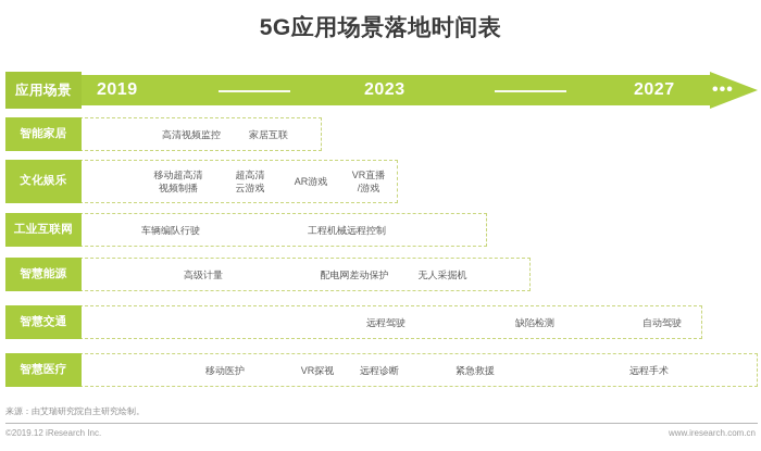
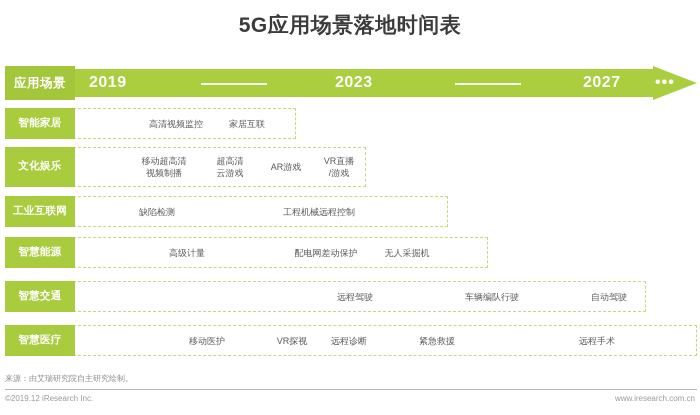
  5G应用场景落地时间表
  应用场景
  2019
  2023
  2027
  •••
  高清视频监控
  家居互联
  智能家居
  移动超高清
  视频制播
  超高清
  云游戏
  AR游戏
  VR直播
  /游戏
  文化娱乐
- 车辆编队行驶
+ 缺陷检测
  工程机械远程控制
  工业互联网
  高级计量
  配电网差动保护
  无人采掘机
  智慧能源
  远程驾驶
- 缺陷检测
+ 车辆编队行驶
  自动驾驶
  智慧交通
  移动医护
  VR探视
  远程诊断
  紧急救援
  远程手术
  智慧医疗
  来源：由艾瑞研究院自主研究绘制。
  ©2019.12 iResearch Inc.
  www.iresearch.com.cn
